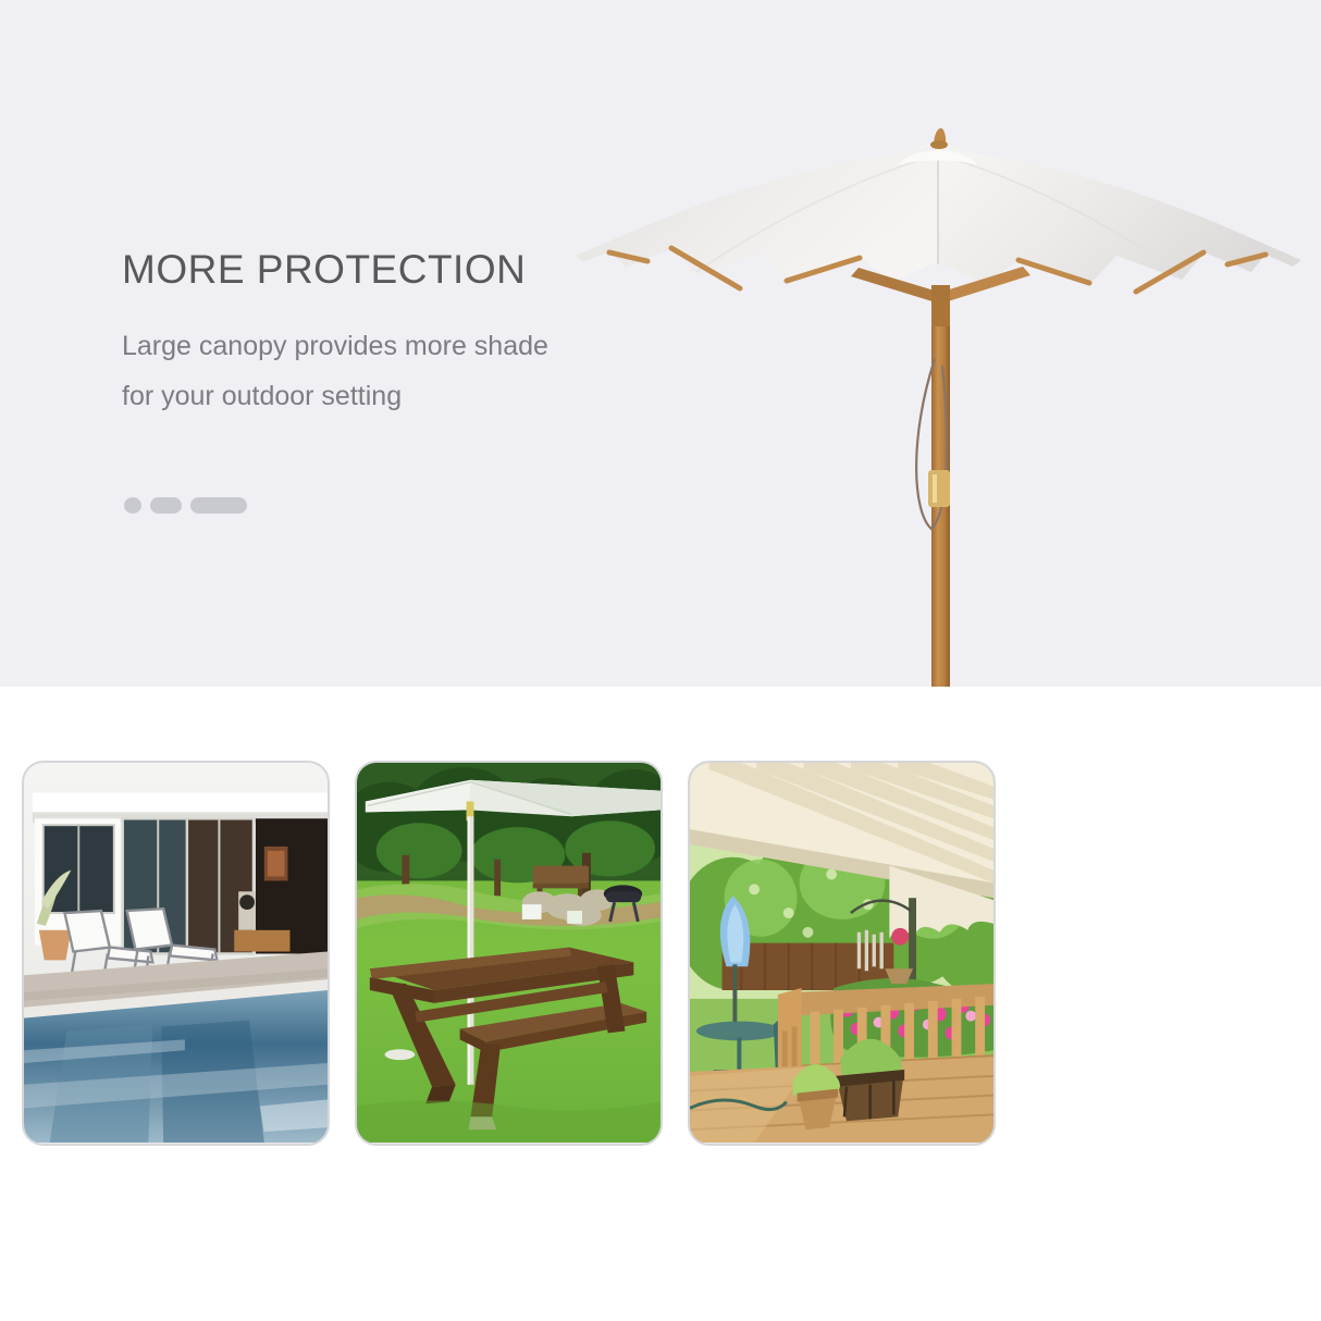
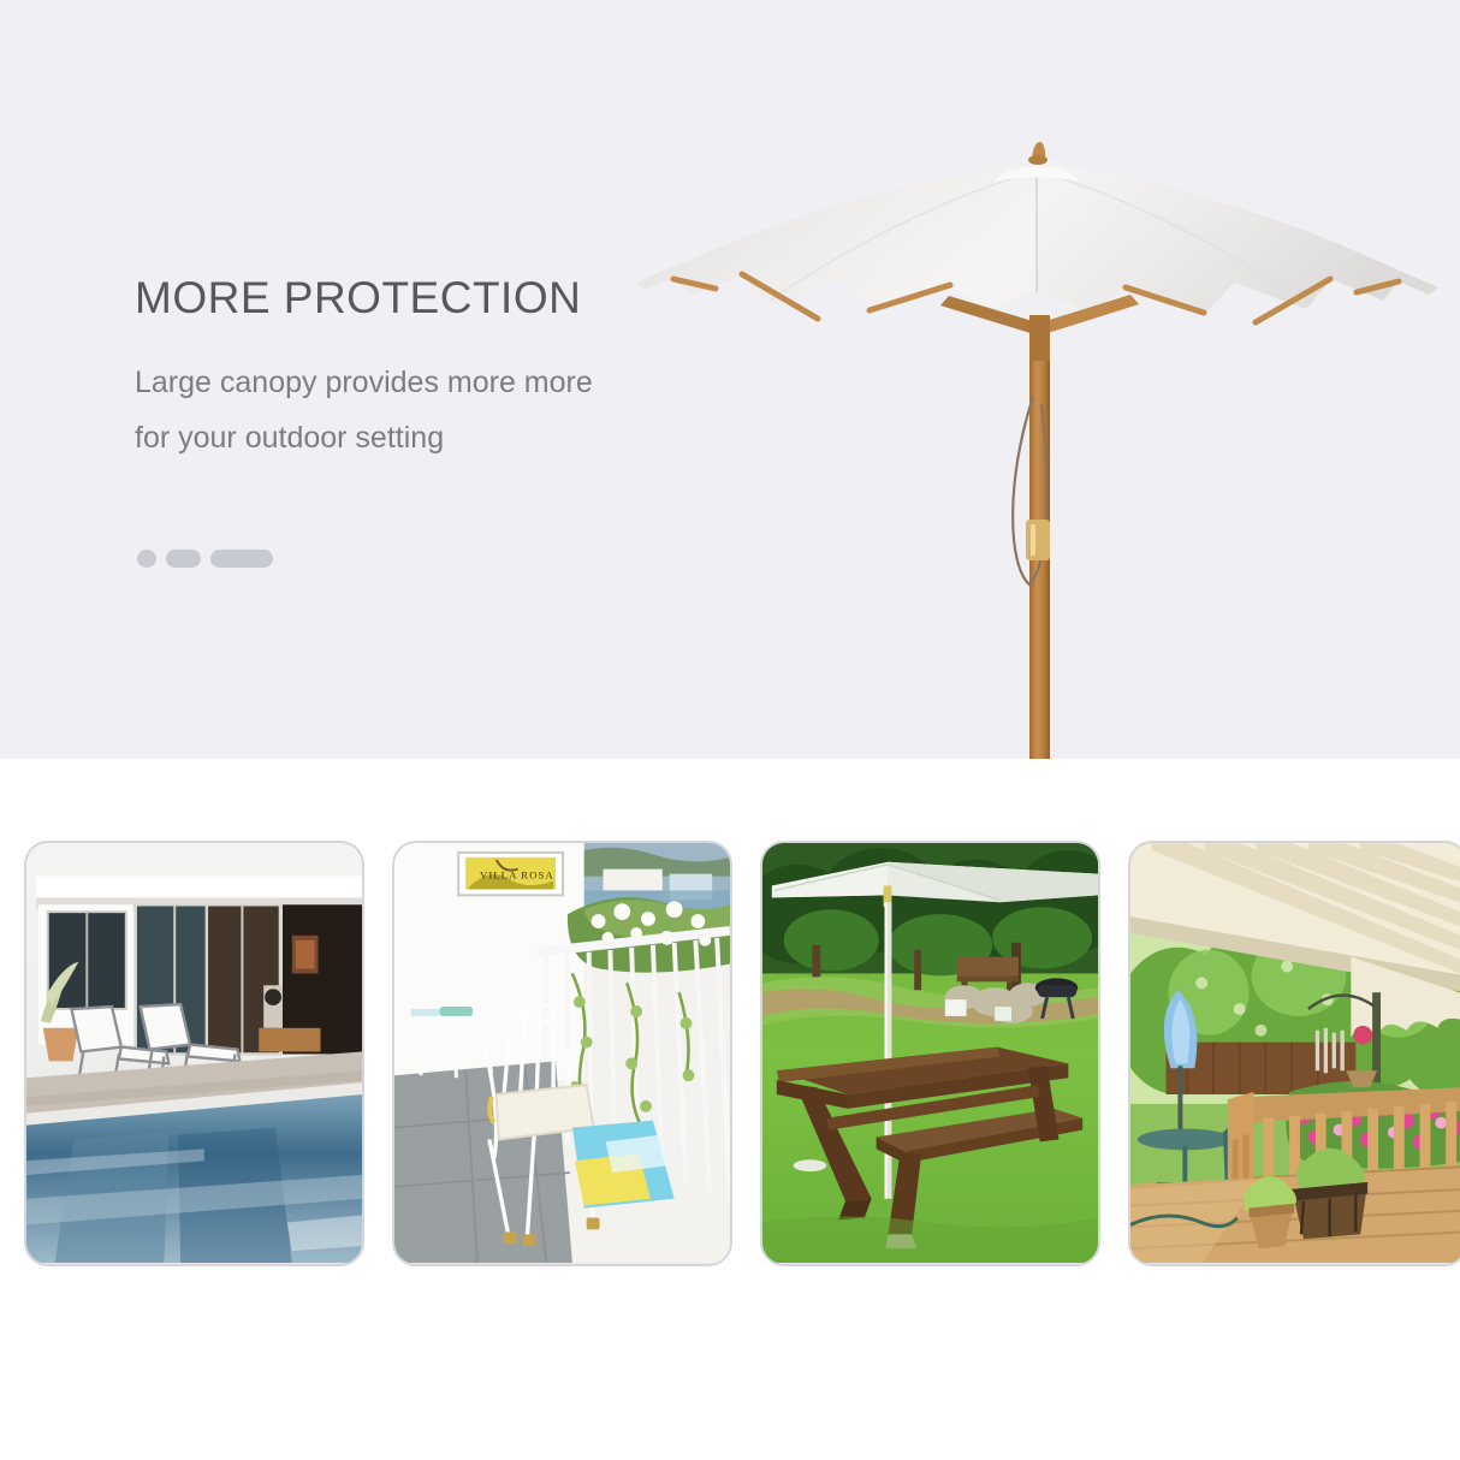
  MORE PROTECTION
- Large canopy provides more shade
+ Large canopy provides more more
  for your outdoor setting
+ VILLA ROSA
